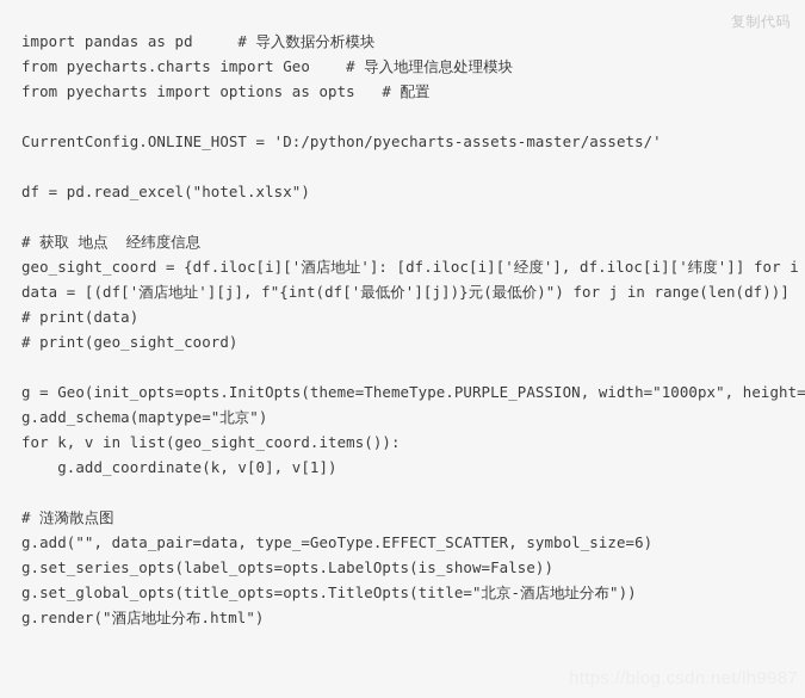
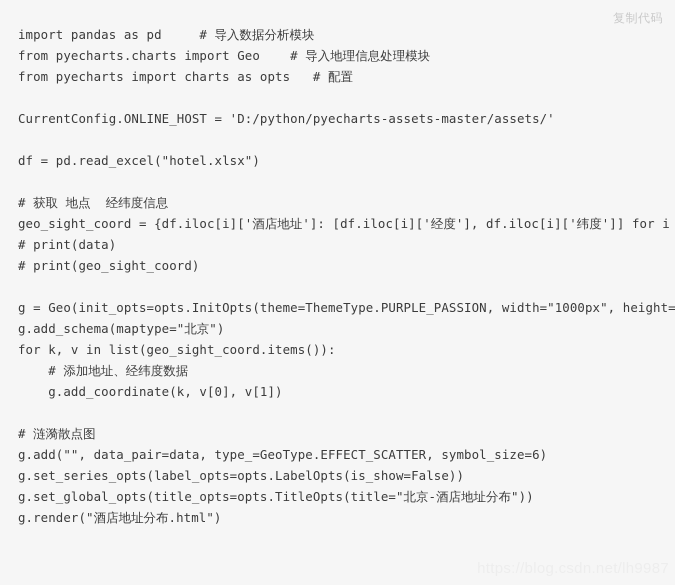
  复制代码
  import pandas as pd # 导入数据分析模块
  from pyecharts.charts import Geo # 导入地理信息处理模块
- from pyecharts import options as opts # 配置
+ from pyecharts import charts as opts # 配置
  CurrentConfig.ONLINE_HOST = 'D:/python/pyecharts-assets-master/assets/'
  df = pd.read_excel("hotel.xlsx")
  # 获取 地点 经纬度信息
  geo_sight_coord = {df.iloc[i]['酒店地址']: [df.iloc[i]['经度'], df.iloc[i]['纬度']] for i
- data = [(df['酒店地址'][j], f"{int(df['最低价'][j])}元(最低价)") for j in range(len(df))]
  # print(data)
  # print(geo_sight_coord)
  g = Geo(init_opts=opts.InitOpts(theme=ThemeType.PURPLE_PASSION, width="1000px", height=
  g.add_schema(maptype="北京")
  for k, v in list(geo_sight_coord.items()):
+ # 添加地址、经纬度数据
  g.add_coordinate(k, v[0], v[1])
  # 涟漪散点图
  g.add("", data_pair=data, type_=GeoType.EFFECT_SCATTER, symbol_size=6)
  g.set_series_opts(label_opts=opts.LabelOpts(is_show=False))
  g.set_global_opts(title_opts=opts.TitleOpts(title="北京-酒店地址分布"))
  g.render("酒店地址分布.html")
